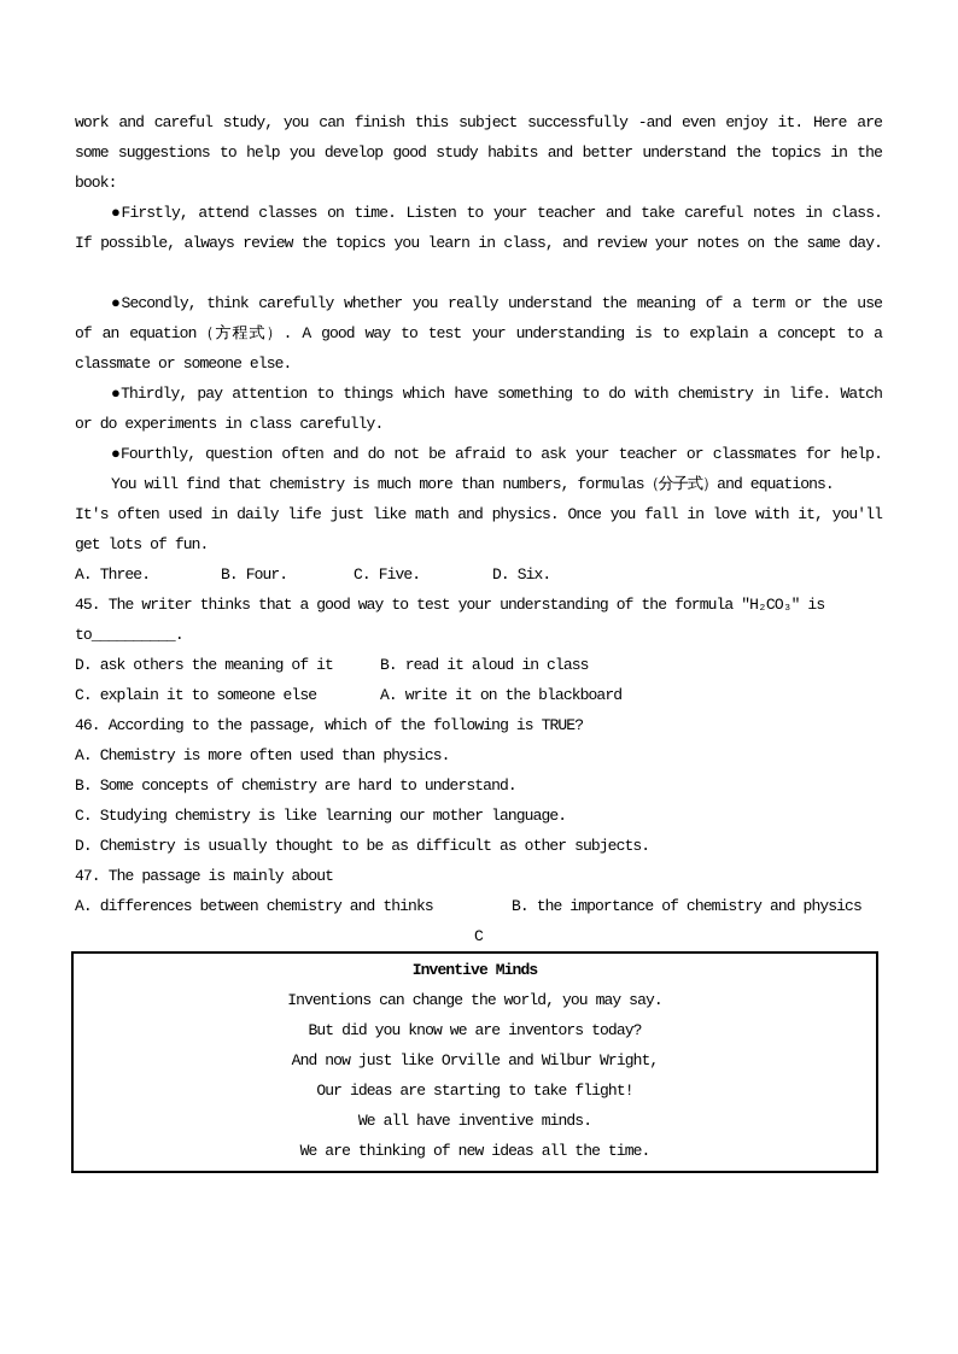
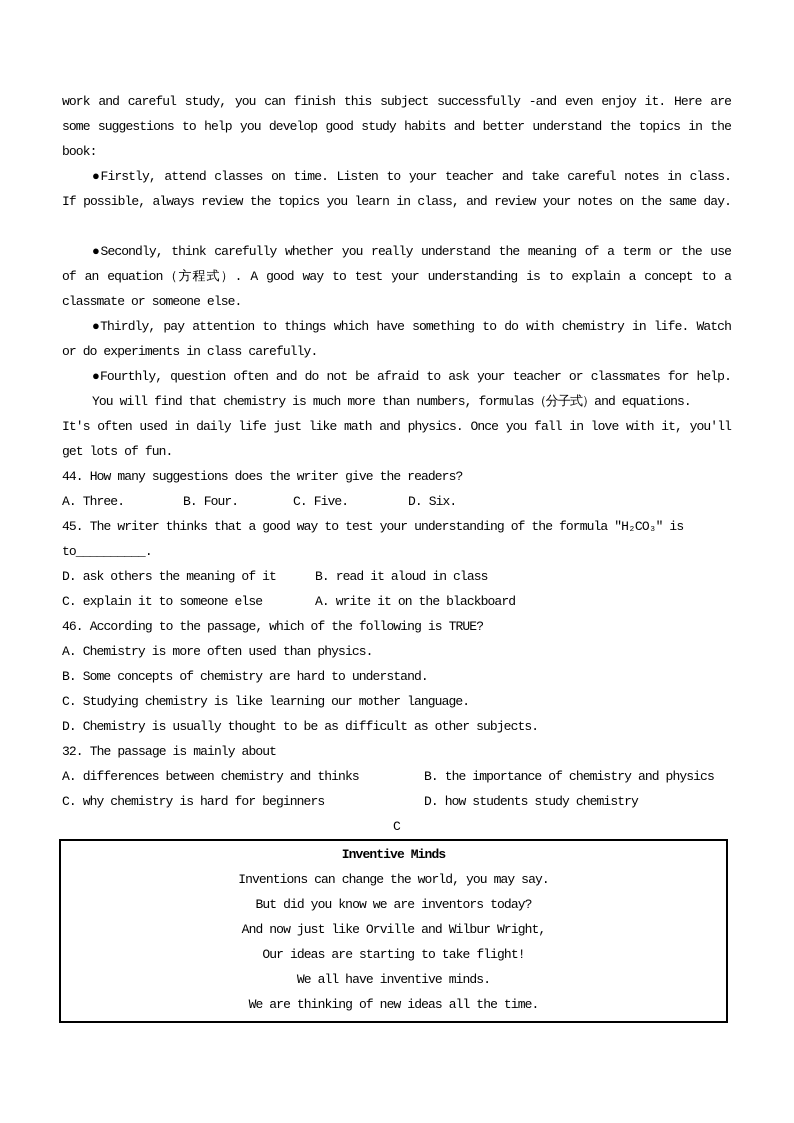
  work and careful study, you can finish this subject successfully -and even enjoy it. Here are
  some suggestions to help you develop good study habits and better understand the topics in the
  book:
  ●Firstly, attend classes on time. Listen to your teacher and take careful notes in class.
  If possible, always review the topics you learn in class, and review your notes on the same day.
  ●Secondly, think carefully whether you really understand the meaning of a term or the use
  of an equation（方程式）. A good way to test your understanding is to explain a concept to a
  classmate or someone else.
  ●Thirdly, pay attention to things which have something to do with chemistry in life. Watch
  or do experiments in class carefully.
  ●Fourthly, question often and do not be afraid to ask your teacher or classmates for help.
  You will find that chemistry is much more than numbers, formulas（分子式）and equations.
  It's often used in daily life just like math and physics. Once you fall in love with it, you'll
  get lots of fun.
+ 44. How many suggestions does the writer give the readers?
  A. Three.
  B. Four.
  C. Five.
  D. Six.
  45. The writer thinks that a good way to test your understanding of the formula ″H₂CO₃″ is
  to__________.
  D. ask others the meaning of it
  B. read it aloud in class
  C. explain it to someone else
  A. write it on the blackboard
  46. According to the passage, which of the following is TRUE?
  A. Chemistry is more often used than physics.
  B. Some concepts of chemistry are hard to understand.
  C. Studying chemistry is like learning our mother language.
  D. Chemistry is usually thought to be as difficult as other subjects.
- 47. The passage is mainly about
+ 32. The passage is mainly about
  A. differences between chemistry and thinks
  B. the importance of chemistry and physics
+ C. why chemistry is hard for beginners
+ D. how students study chemistry
  C
  Inventive Minds
  Inventions can change the world, you may say.
  But did you know we are inventors today?
  And now just like Orville and Wilbur Wright,
  Our ideas are starting to take flight!
  We all have inventive minds.
  We are thinking of new ideas all the time.
